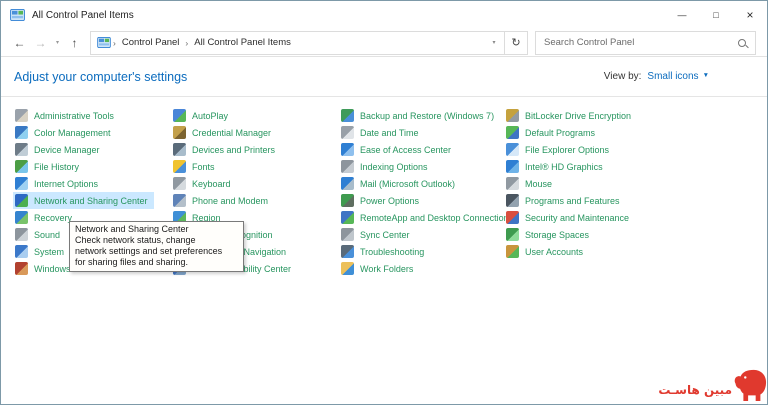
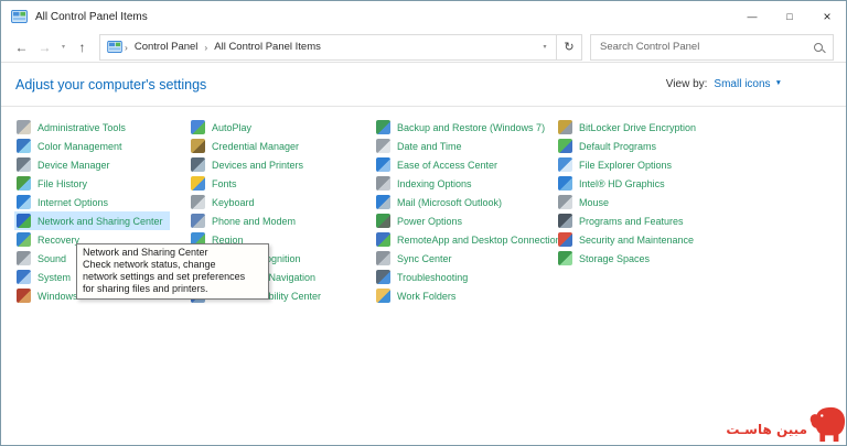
  All Control Panel Items
  —
  □
  ×
  ←
  →
  ↑
  ›
  Control Panel
  ›
  All Control Panel Items
  ↻
  Search Control Panel
  Adjust your computer's settings
  View by:
  Small icons
  Administrative Tools
  Color Management
  Device Manager
  File History
  Internet Options
  Network and Sharing Center
  Recovery
  Sound
  System
  AutoPlay
  Credential Manager
  Devices and Printers
  Fonts
  Keyboard
  Phone and Modem
  Region
  Backup and Restore (Windows 7)
  Date and Time
  Ease of Access Center
  Indexing Options
  Mail (Microsoft Outlook)
  Power Options
  RemoteApp and Desktop Connectio
  Sync Center
  Troubleshooting
  Work Folders
  BitLocker Drive Encryption
  Default Programs
  File Explorer Options
  Intel® HD Graphics
  Mouse
  Programs and Features
  Security and Maintenance
  Storage Spaces
- User Accounts
  Network and Sharing Center
  Check network status, change
  network settings and set preferences
- for sharing files and sharing.
+ for sharing files and printers.
  مبین هاسـت
